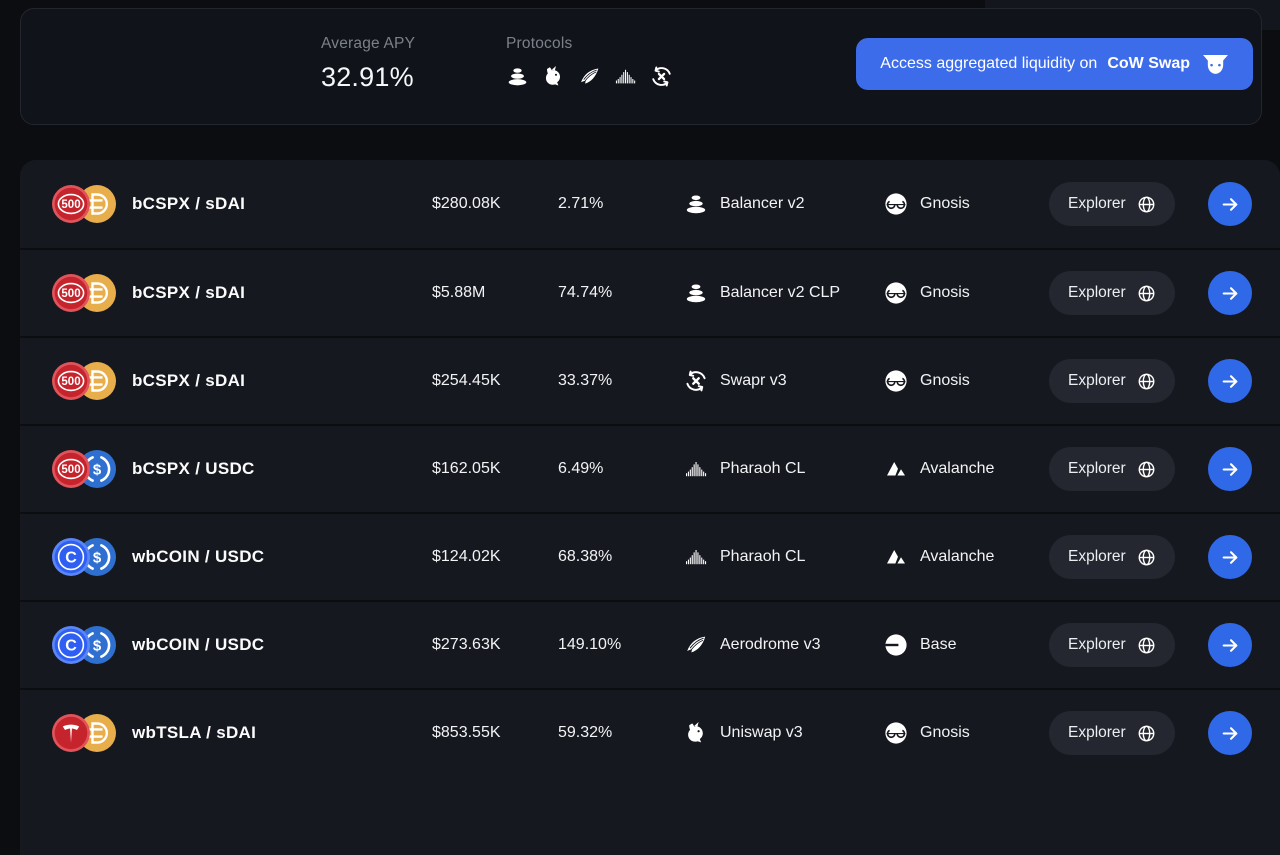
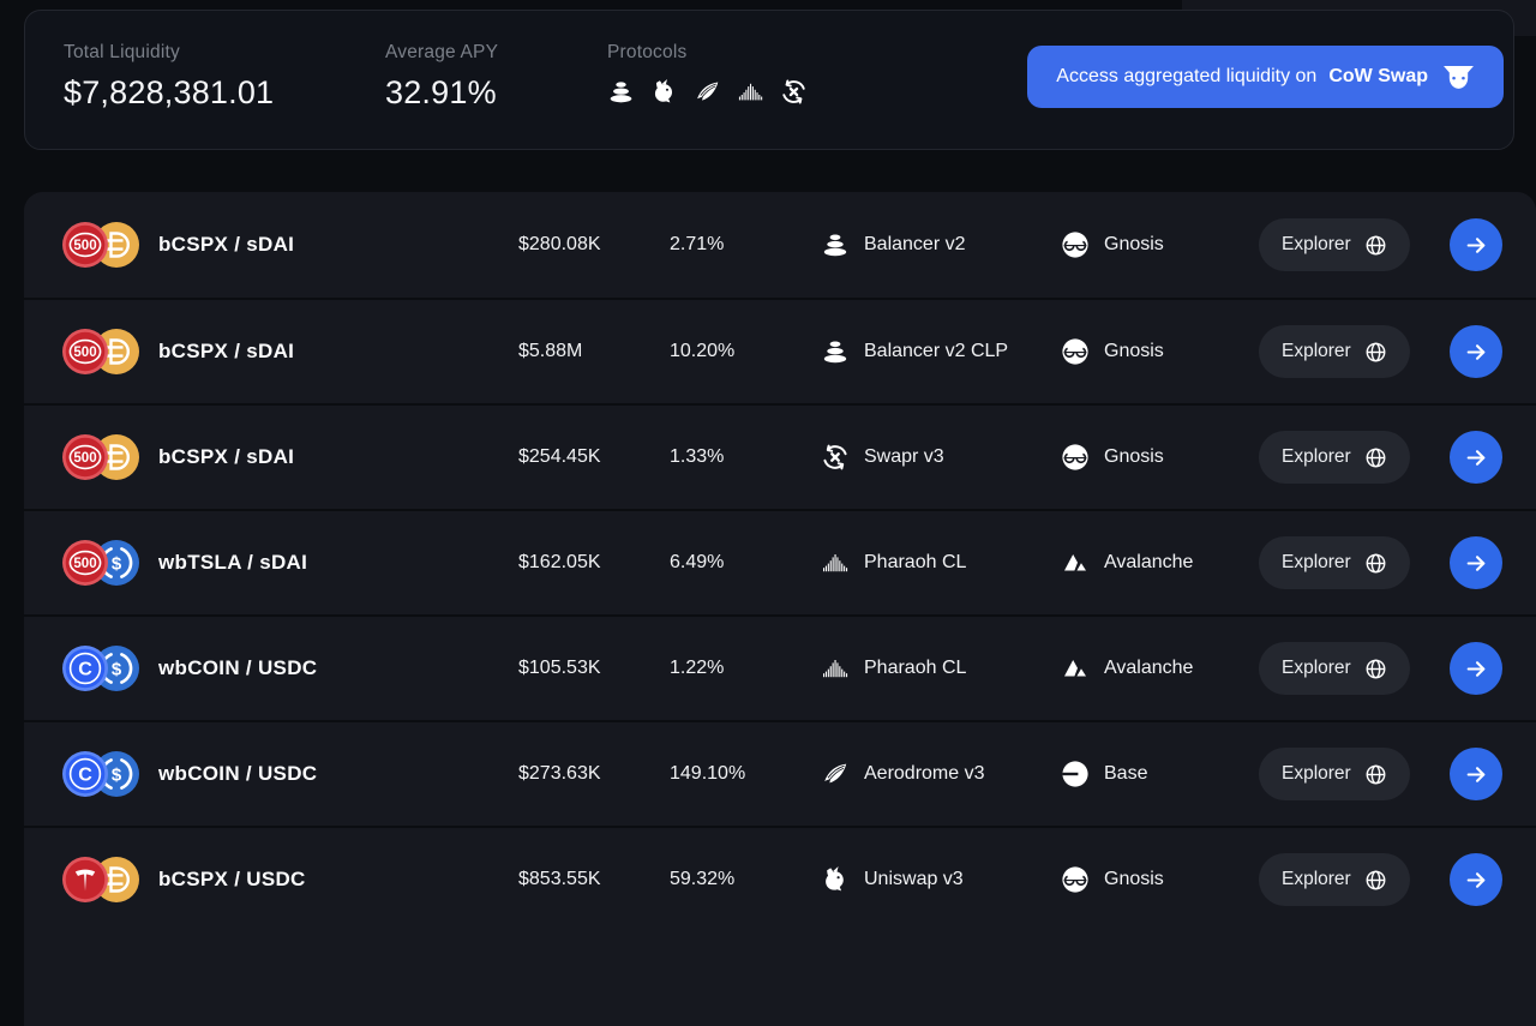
+ Total Liquidity
+ $7,828,381.01
  Average APY
  32.91%
  Protocols
  Access aggregated liquidity on
  CoW Swap
  500
  bCSPX / sDAI
  $280.08K
  2.71%
  Balancer v2
  Gnosis
  Explorer
  500
  bCSPX / sDAI
  $5.88M
- 74.74%
+ 10.20%
  Balancer v2 CLP
  Gnosis
  Explorer
  500
  bCSPX / sDAI
  $254.45K
- 33.37%
+ 1.33%
  Swapr v3
  Gnosis
  Explorer
  500
  $
- bCSPX / USDC
+ wbTSLA / sDAI
  $162.05K
  6.49%
  Pharaoh CL
  Avalanche
  Explorer
  C
  $
  wbCOIN / USDC
- $124.02K
+ $105.53K
- 68.38%
+ 1.22%
  Pharaoh CL
  Avalanche
  Explorer
  C
  $
  wbCOIN / USDC
  $273.63K
  149.10%
  Aerodrome v3
  Base
  Explorer
- wbTSLA / sDAI
+ bCSPX / USDC
  $853.55K
  59.32%
  Uniswap v3
  Gnosis
  Explorer
